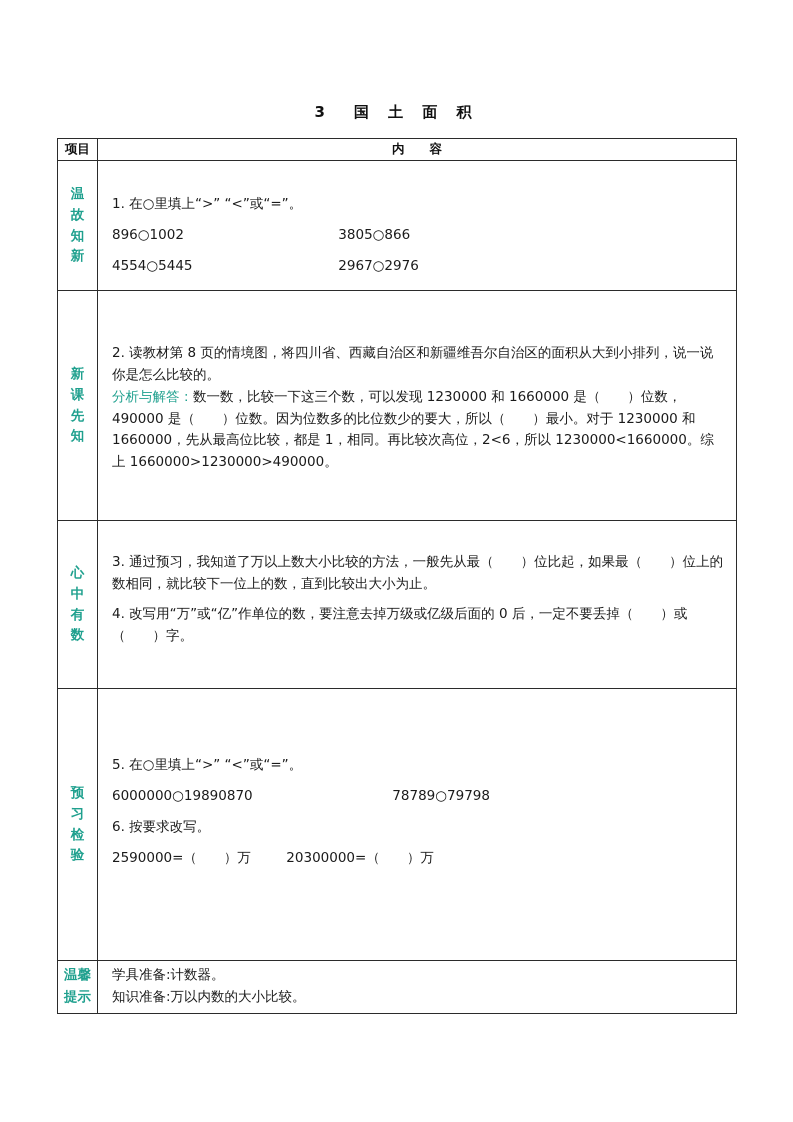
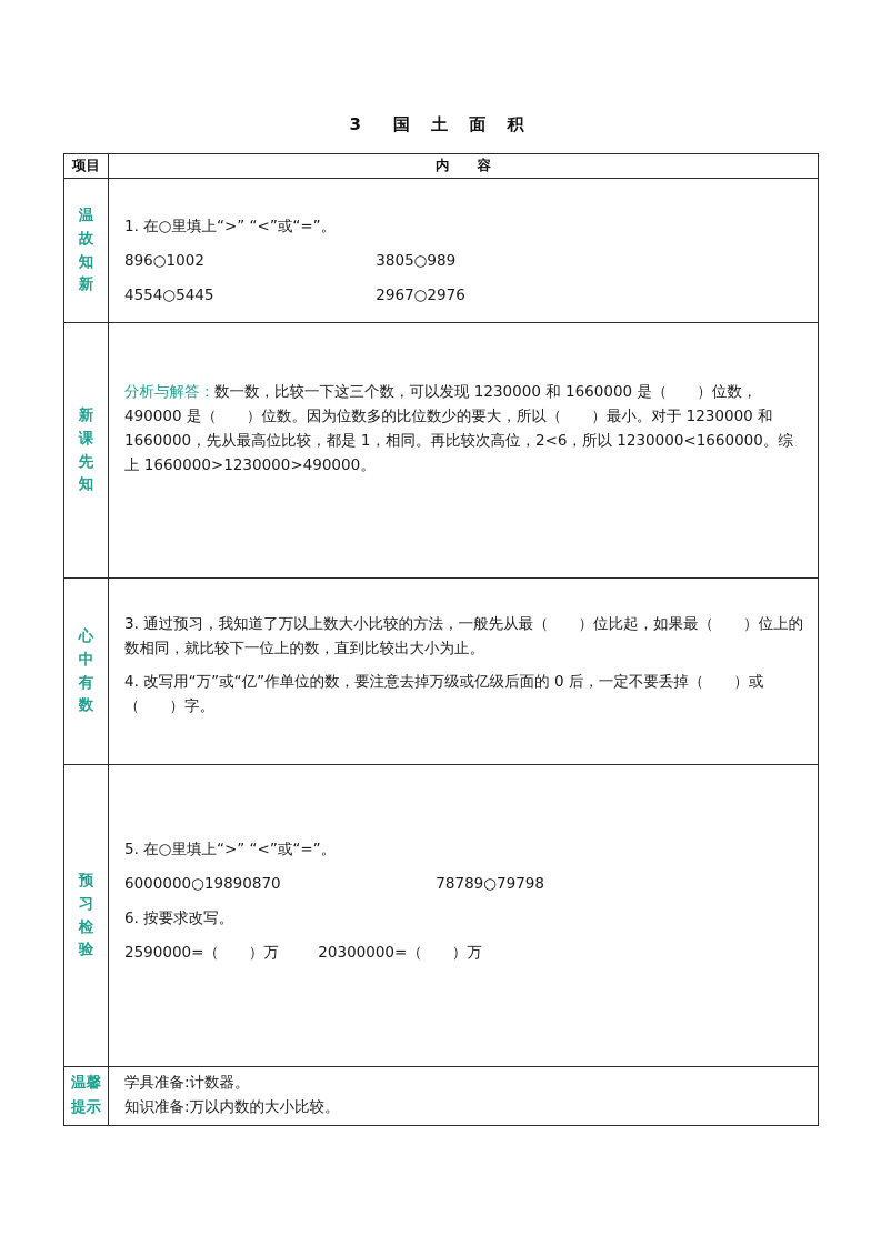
  3 国 土 面 积
  项目
  内 容
  温故知新
  1. 在○里填上“>” “<”或“=”。
- 896○1002 3805○866
+ 896○1002 3805○989
  4554○5445 2967○2976
  新课先知
- 2. 读教材第 8 页的情境图，将四川省、西藏自治区和新疆维吾尔自治区的面积从大到小排列，说一说你是怎么比较的。
  分析与解答：数一数，比较一下这三个数，可以发现 1230000 和 1660000 是（ ）位数，490000 是（ ）位数。因为位数多的比位数少的要大，所以（ ）最小。对于 1230000 和 1660000，先从最高位比较，都是 1，相同。再比较次高位，2<6，所以 1230000<1660000。综上 1660000>1230000>490000。
  心中有数
  3. 通过预习，我知道了万以上数大小比较的方法，一般先从最（ ）位比起，如果最（ ）位上的数相同，就比较下一位上的数，直到比较出大小为止。
  4. 改写用“万”或“亿”作单位的数，要注意去掉万级或亿级后面的 0 后，一定不要丢掉（ ）或（ ）字。
  预习检验
  5. 在○里填上“>” “<”或“=”。
  6000000○19890870 78789○79798
  6. 按要求改写。
  2590000=（ ）万 20300000=（ ）万
  温馨提示
  学具准备:计数器。
  知识准备:万以内数的大小比较。
